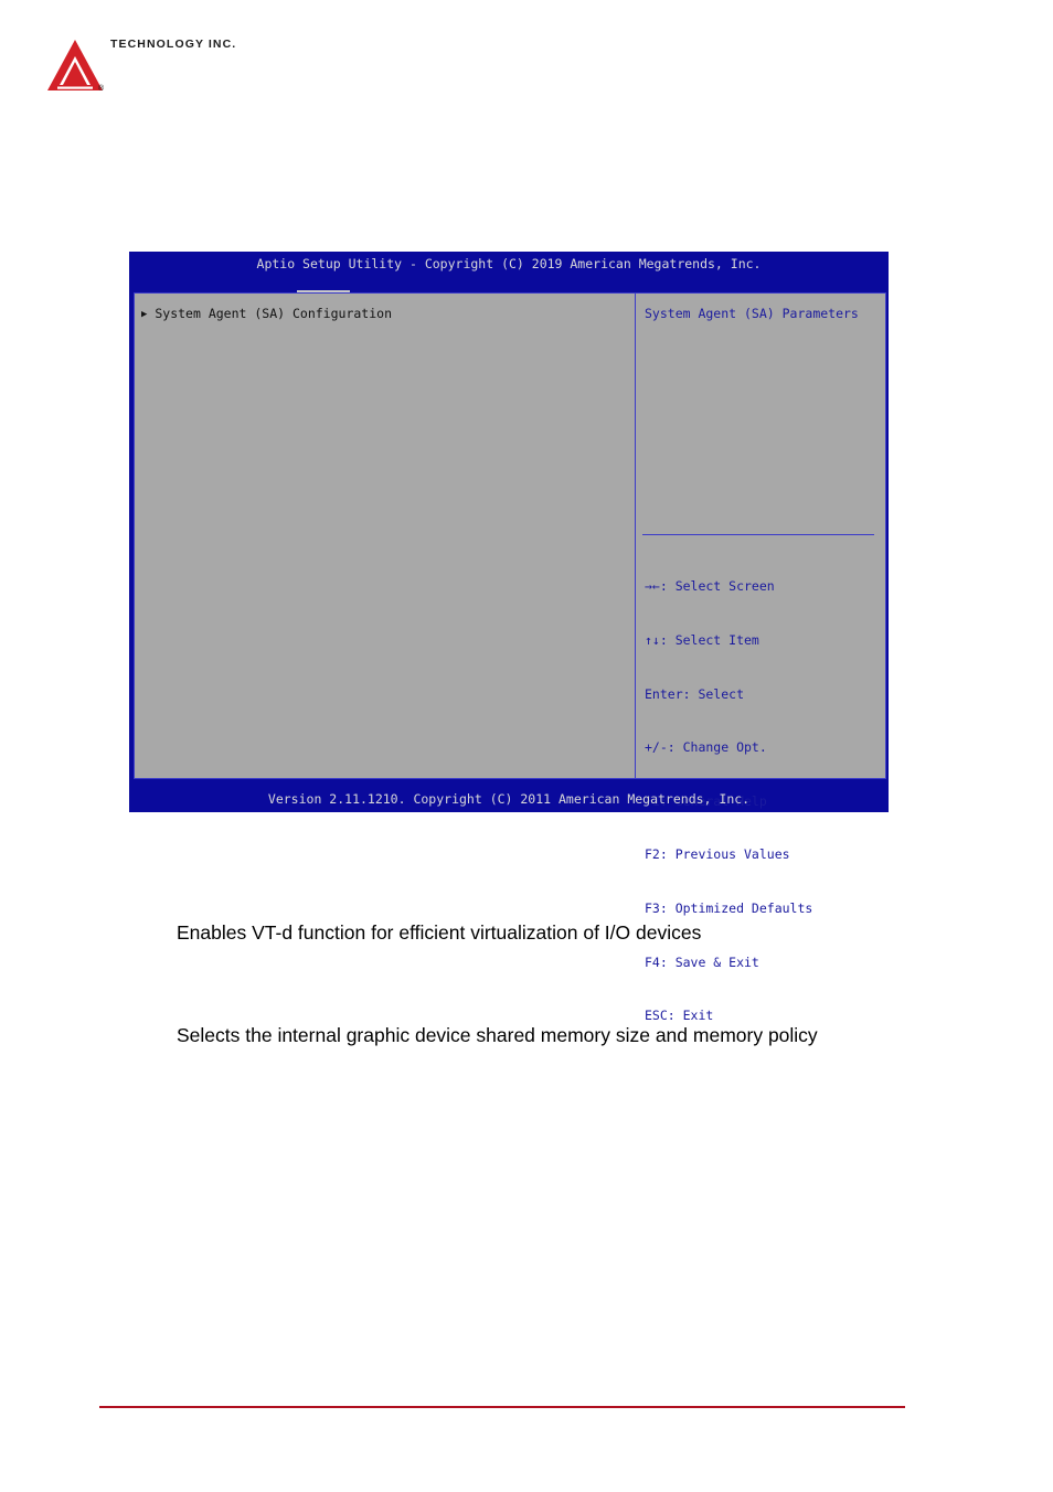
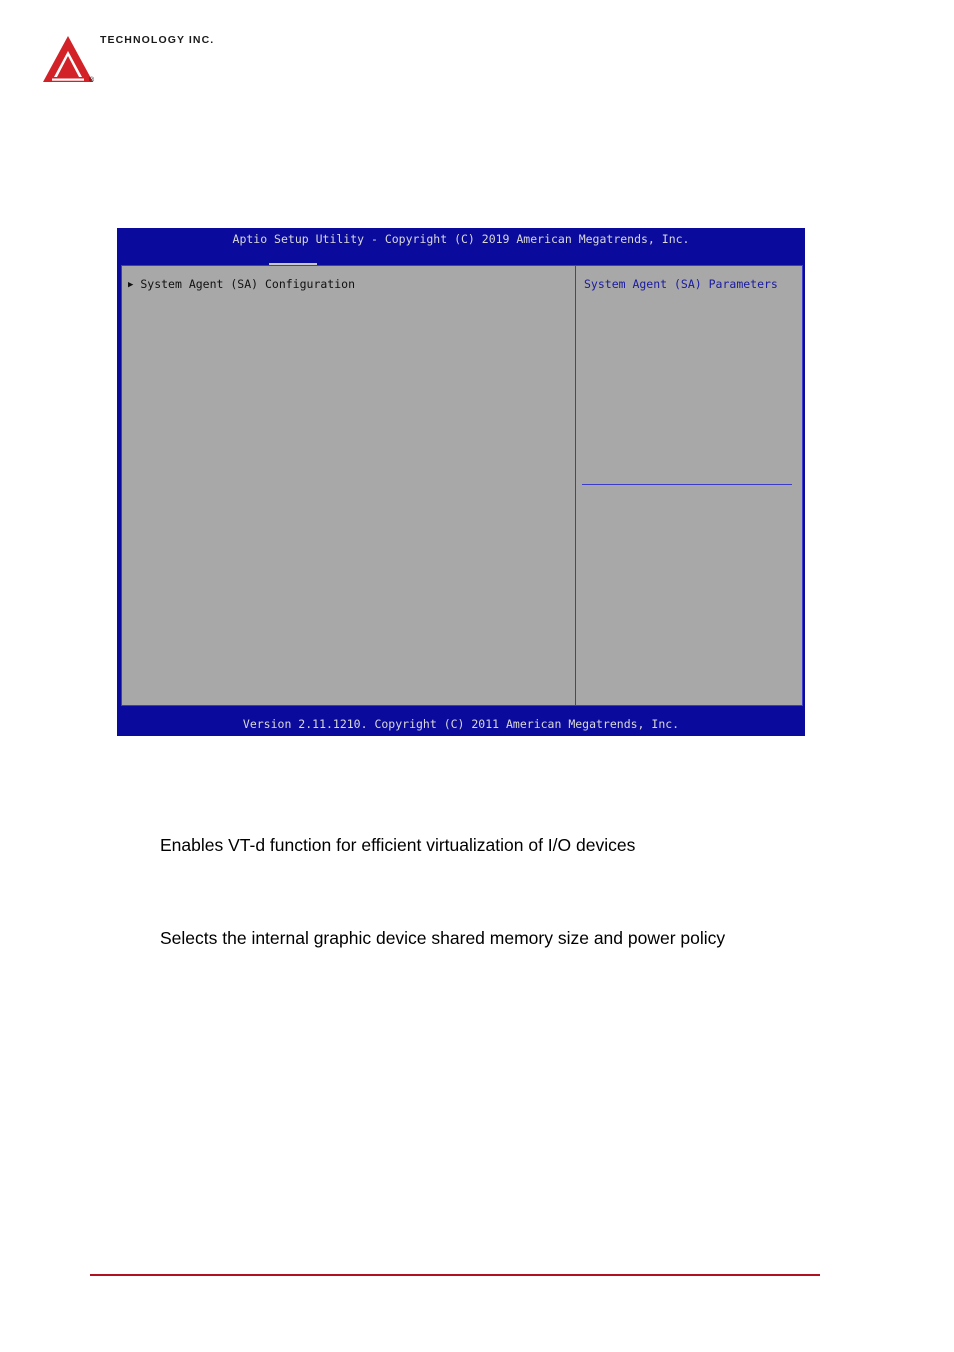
  TECHNOLOGY INC.
  Aptio Setup Utility - Copyright (C) 2019 American Megatrends, Inc.
  ▶ System Agent (SA) Configuration
  System Agent (SA) Parameters
- →←: Select Screen
- ↑↓: Select Item
- Enter: Select
- +/-: Change Opt.
- F1: General Help
- F2: Previous Values
- F3: Optimized Defaults
- F4: Save & Exit
- ESC: Exit
  Version 2.11.1210. Copyright (C) 2011 American Megatrends, Inc.
  Enables VT-d function for efficient virtualization of I/O devices
- Selects the internal graphic device shared memory size and memory policy
+ Selects the internal graphic device shared memory size and power policy
